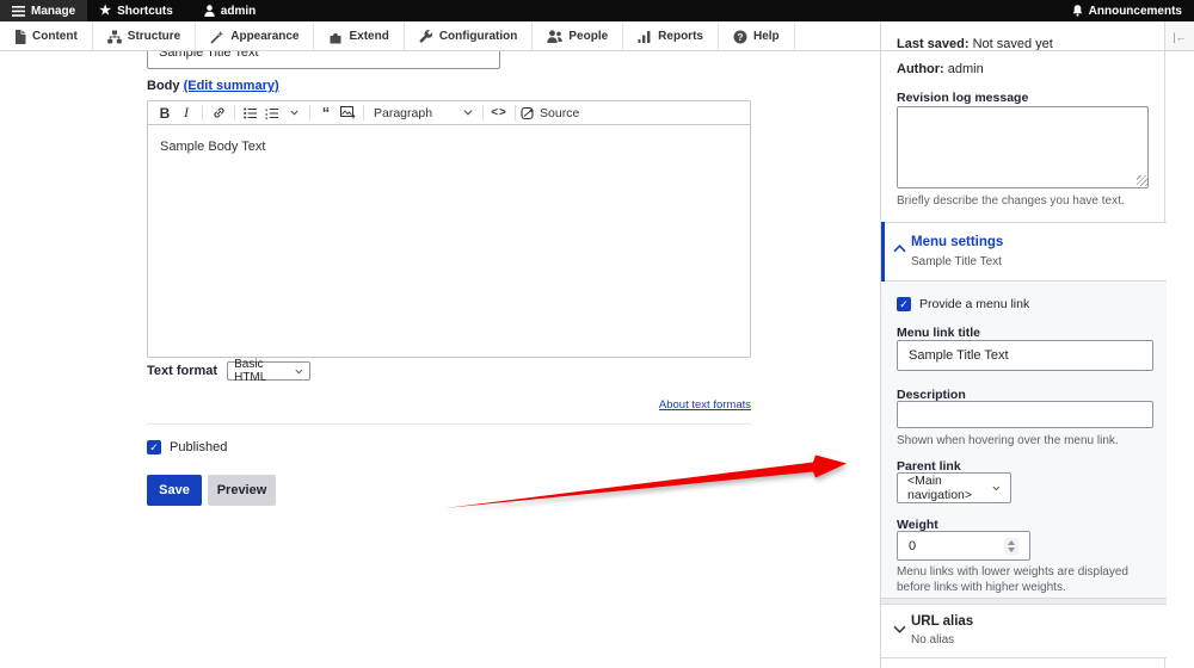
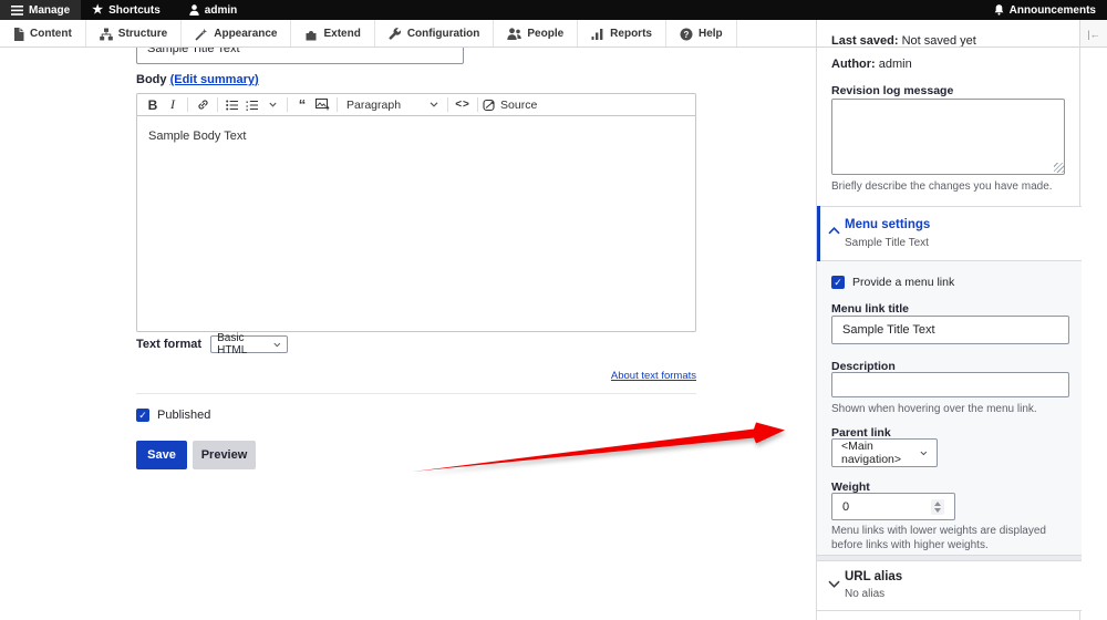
  Manage
  ★
  Shortcuts
  admin
  Announcements
  Content
  Structure
  Appearance
  Extend
  Configuration
  People
  Reports
  ?
  Help
  |←
  Sample Title Text
  Body (Edit summary)
  B
  I
  “
  Paragraph
  <>
  Source
  Sample Body Text
  Text format
  Basic HTML
  About text formats
  ✓
  Published
  Save
  Preview
  Last saved: Not saved yet
  Author: admin
  Revision log message
- Briefly describe the changes you have text.
+ Briefly describe the changes you have made.
  Menu settings
  Sample Title Text
  ✓
  Provide a menu link
  Menu link title
  Sample Title Text
  Description
  Shown when hovering over the menu link.
  Parent link
  <Main navigation>
  Weight
  0
  Menu links with lower weights are displayed before links with higher weights.
  URL alias
  No alias
